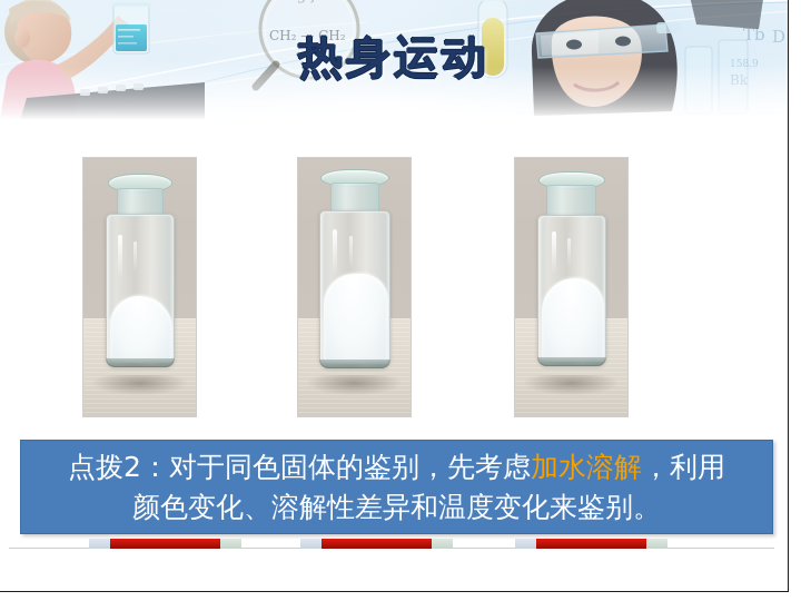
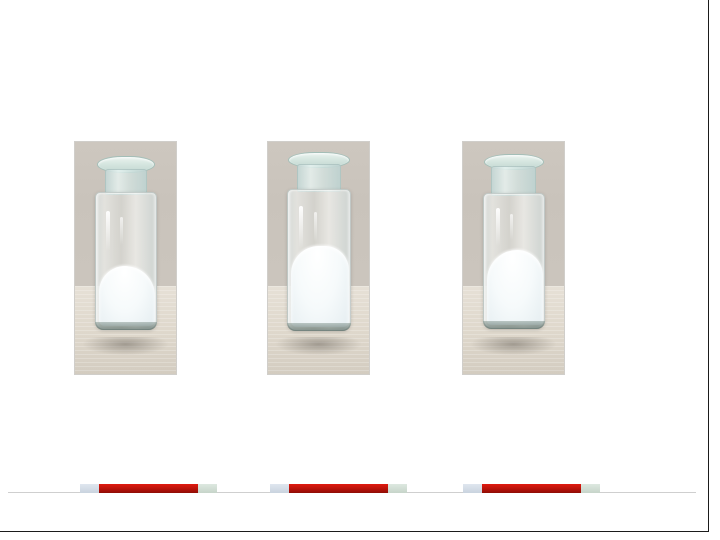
- 热身运动
- 点拨2：对于同色固体的鉴别，先考虑加水溶解，利用
- 颜色变化、溶解性差异和温度变化来鉴别。
